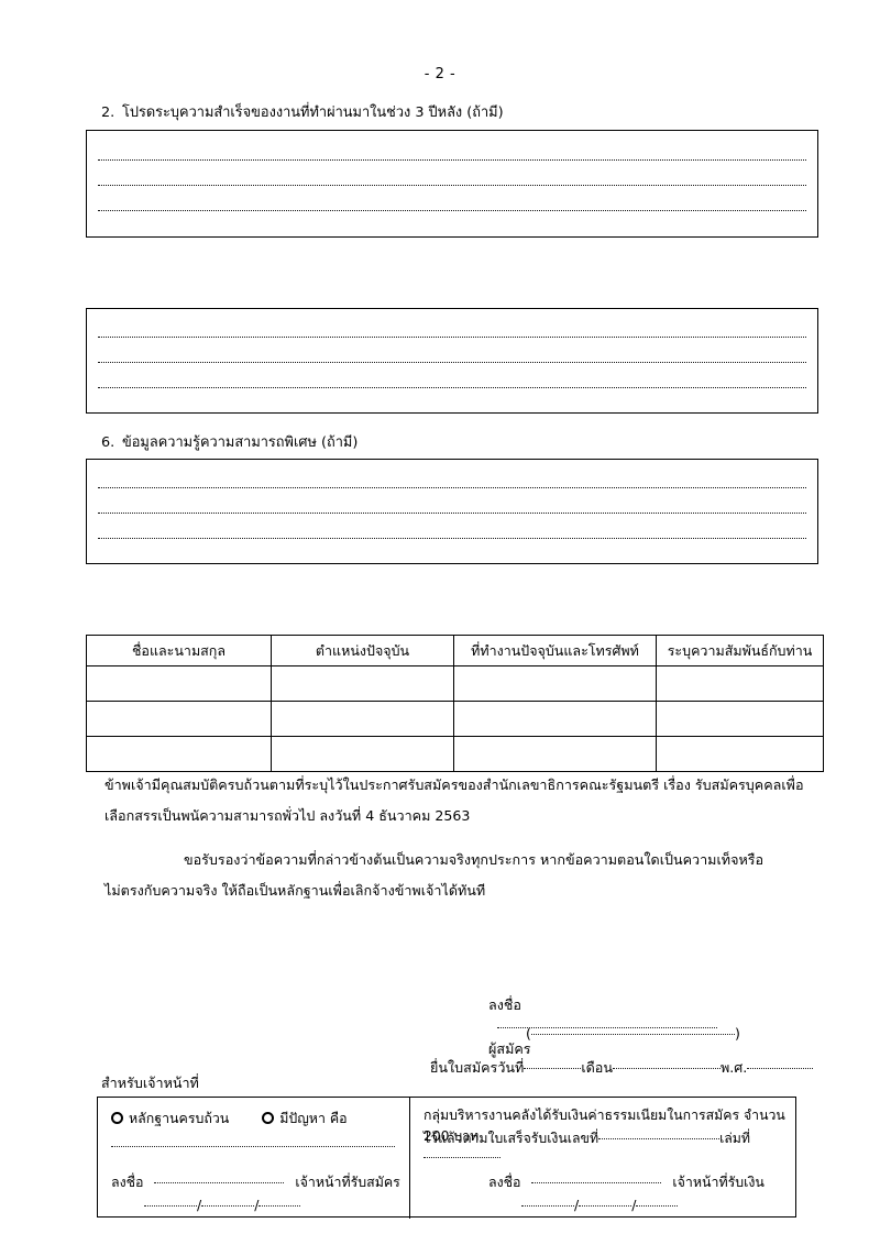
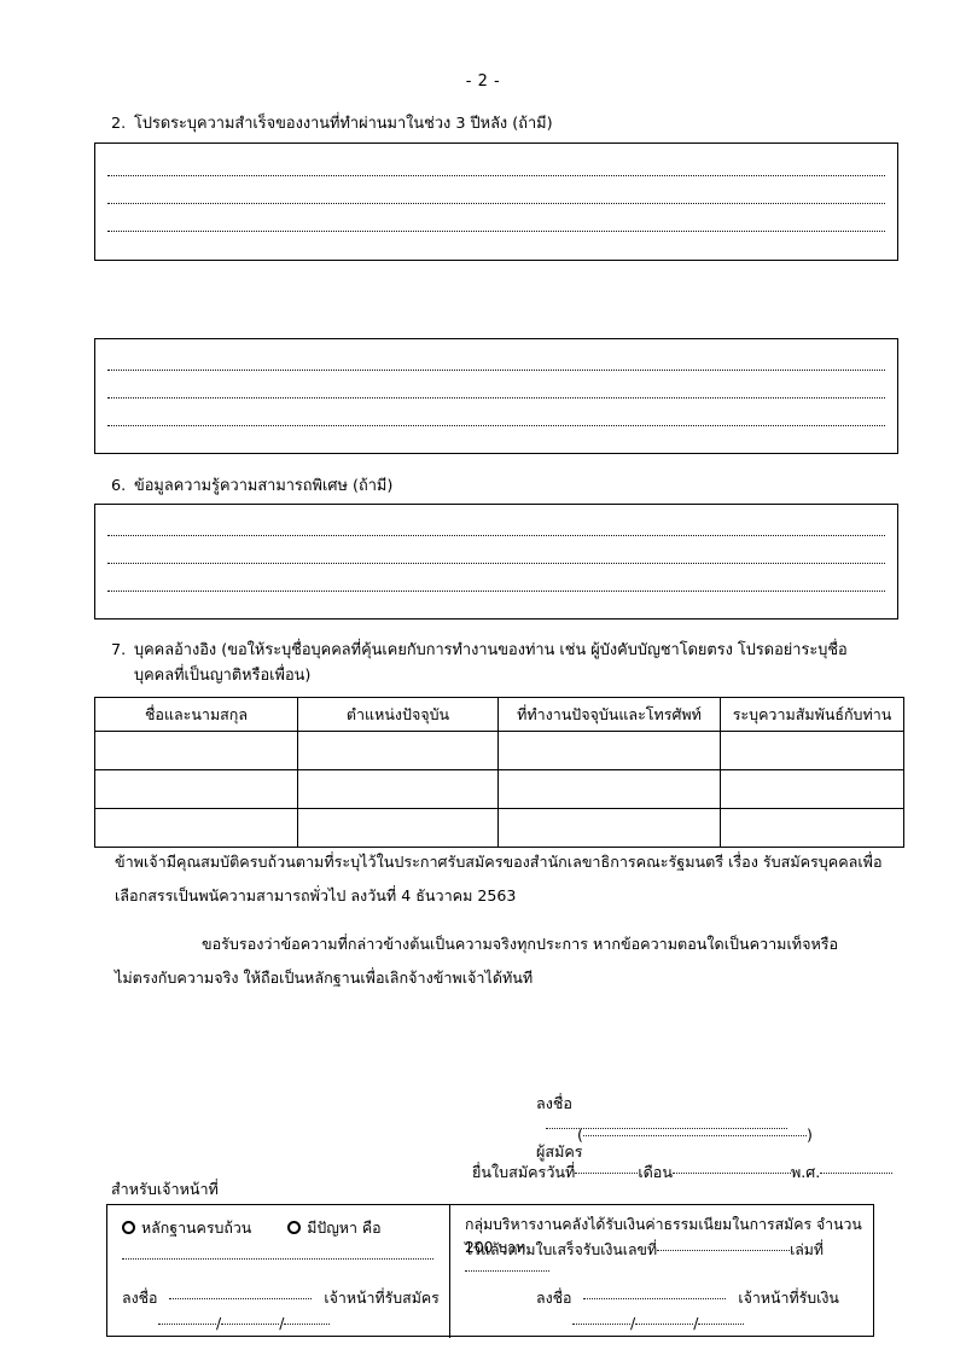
  - 2 -
  2.
  โปรดระบุความสำเร็จของงานที่ทำผ่านมาในช่วง 3 ปีหลัง (ถ้ามี)
  6.
  ข้อมูลความรู้ความสามารถพิเศษ (ถ้ามี)
+ 7.
+ บุคคลอ้างอิง (ขอให้ระบุชื่อบุคคลที่คุ้นเคยกับการทำงานของท่าน เช่น ผู้บังคับบัญชาโดยตรง โปรดอย่าระบุชื่อ
+ บุคคลที่เป็นญาติหรือเพื่อน)
  ชื่อและนามสกุล	ตำแหน่งปัจจุบัน	ที่ทำงานปัจจุบันและโทรศัพท์	ระบุความสัมพันธ์กับท่าน
  ข้าพเจ้ามีคุณสมบัติครบถ้วนตามที่ระบุไว้ในประกาศรับสมัครของสำนักเลขาธิการคณะรัฐมนตรี เรื่อง รับสมัครบุคคลเพื่อ
  เลือกสรรเป็นพนัความสามารถพั่วไป ลงวันที่ 4 ธันวาคม 2563
  ขอรับรองว่าข้อความที่กล่าวข้างต้นเป็นความจริงทุกประการ หากข้อความตอนใดเป็นความเท็จหรือ
  ไม่ตรงกับความจริง ให้ถือเป็นหลักฐานเพื่อเลิกจ้างข้าพเจ้าได้ทันที
  ลงชื่อ ผู้สมัคร
  ( )
  ยื่นใบสมัครวันที่ เดือน พ.ศ.
  สำหรับเจ้าหน้าที่
  หลักฐานครบถ้วน มีปัญหา คือ
  ลงชื่อ เจ้าหน้าที่รับสมัคร
  / /
  กลุ่มบริหารงานคลังได้รับเงินค่าธรรมเนียมในการสมัคร จำนวน 200 บาท
  ไว้แล้วตามใบเสร็จรับเงินเลขที่ เล่มที่
  ลงชื่อ เจ้าหน้าที่รับเงิน
  / /
